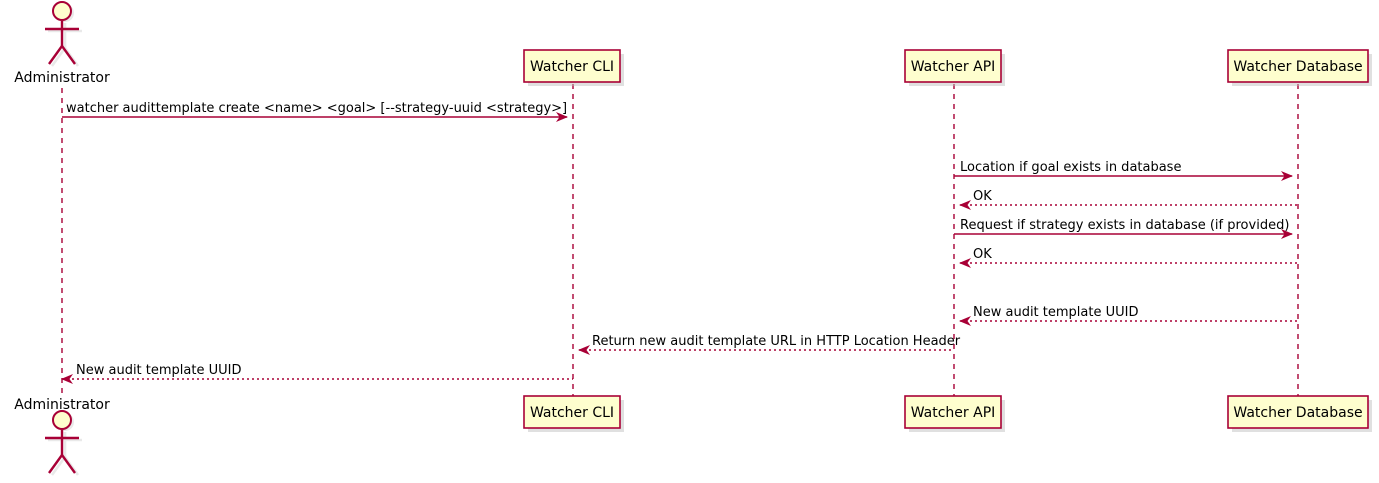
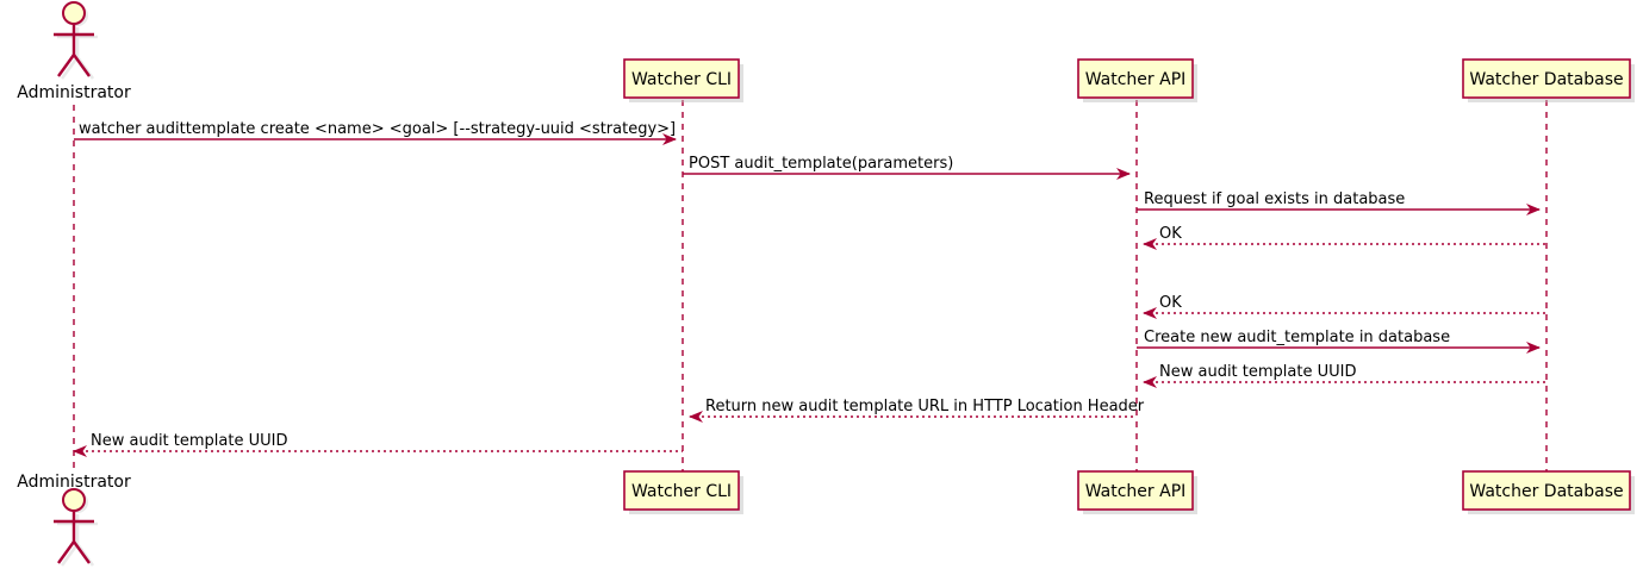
  Administrator
  Administrator
  Watcher CLI
  Watcher API
  Watcher Database
  Watcher CLI
  Watcher API
  Watcher Database
  watcher audittemplate create <name> <goal> [--strategy-uuid <strategy>]
+ POST audit_template(parameters)
- Location if goal exists in database
+ Request if goal exists in database
  OK
- Request if strategy exists in database (if provided)
  OK
+ Create new audit_template in database
  New audit template UUID
  Return new audit template URL in HTTP Location Header
  New audit template UUID
